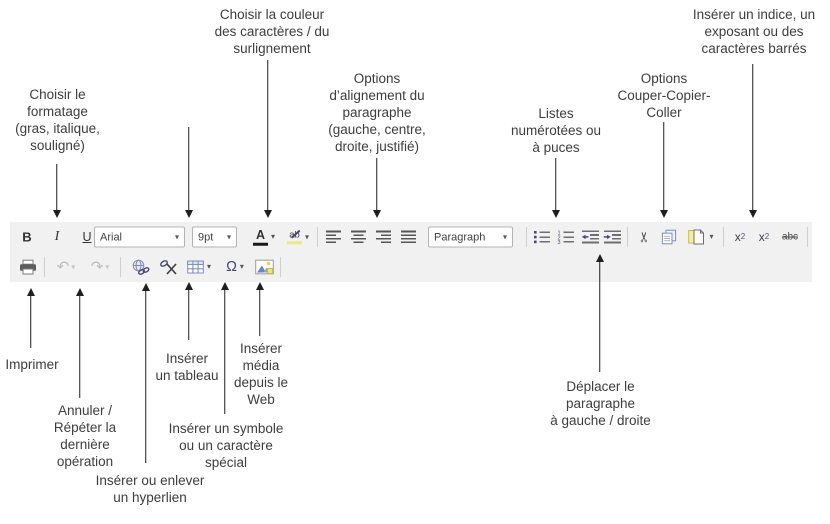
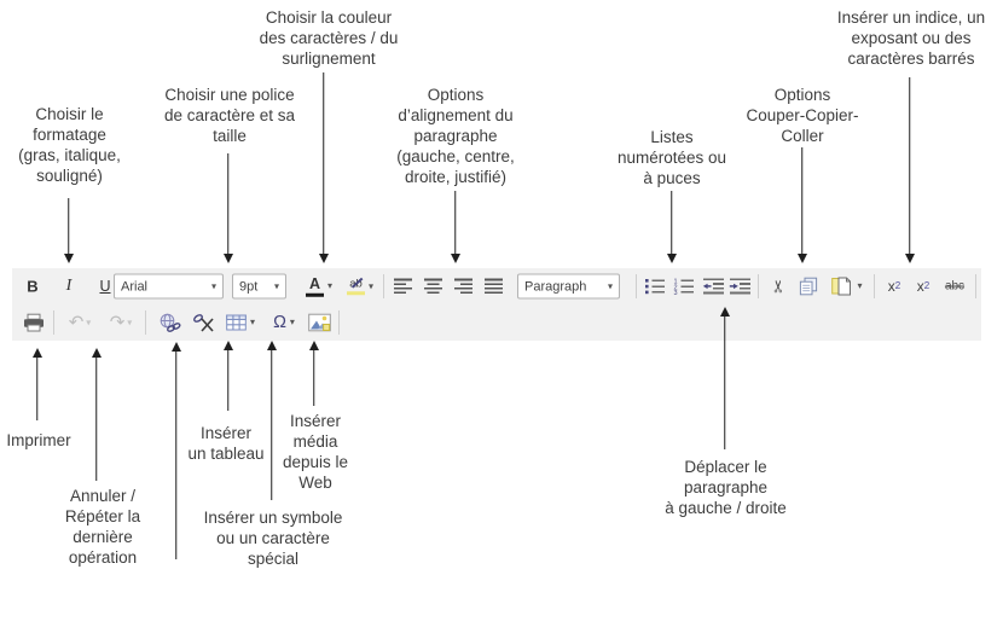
  Choisir le
  formatage
  (gras, italique,
  souligné)
+ Choisir une police
+ de caractère et sa
+ taille
  Choisir la couleur
  des caractères / du
  surlignement
  Options
  d’alignement du
  paragraphe
  (gauche, centre,
  droite, justifié)
  Listes
  numérotées ou
  à puces
  Options
  Couper-Copier-
  Coller
  Insérer un indice, un
  exposant ou des
  caractères barrés
  B
  I
  U
  Arial
  ▾
  9pt
  ▾
  A
  ▾
  ▾
  Paragraph
  ▾
  ▾
  x
  2
  x
  2
  abc
  ↶
  ▾
  ↷
  ▾
  ▾
  Ω
  ▾
  Imprimer
  Annuler /
  Répéter la
  dernière
  opération
- Insérer ou enlever
- un hyperlien
  Insérer
  un tableau
  Insérer un symbole
  ou un caractère
  spécial
  Insérer
  média
  depuis le
  Web
  Déplacer le
  paragraphe
  à gauche / droite
